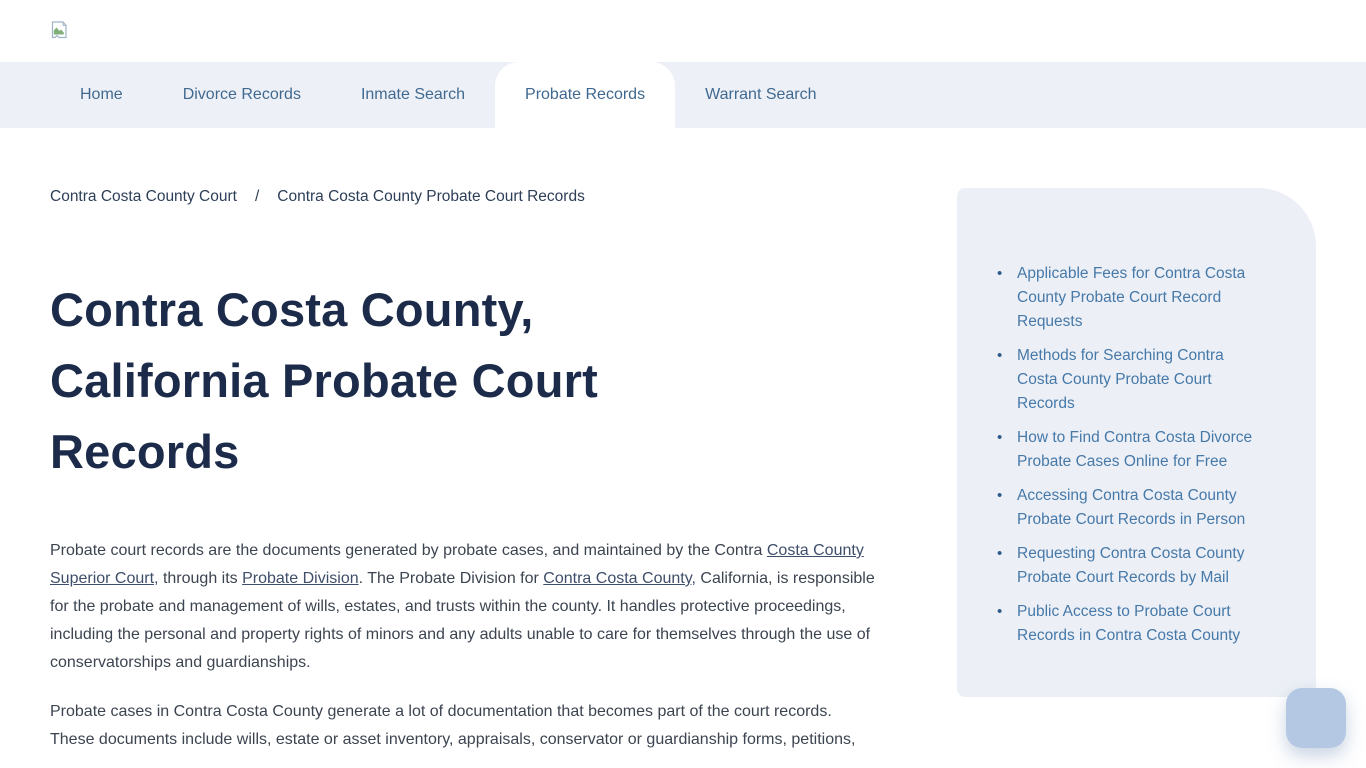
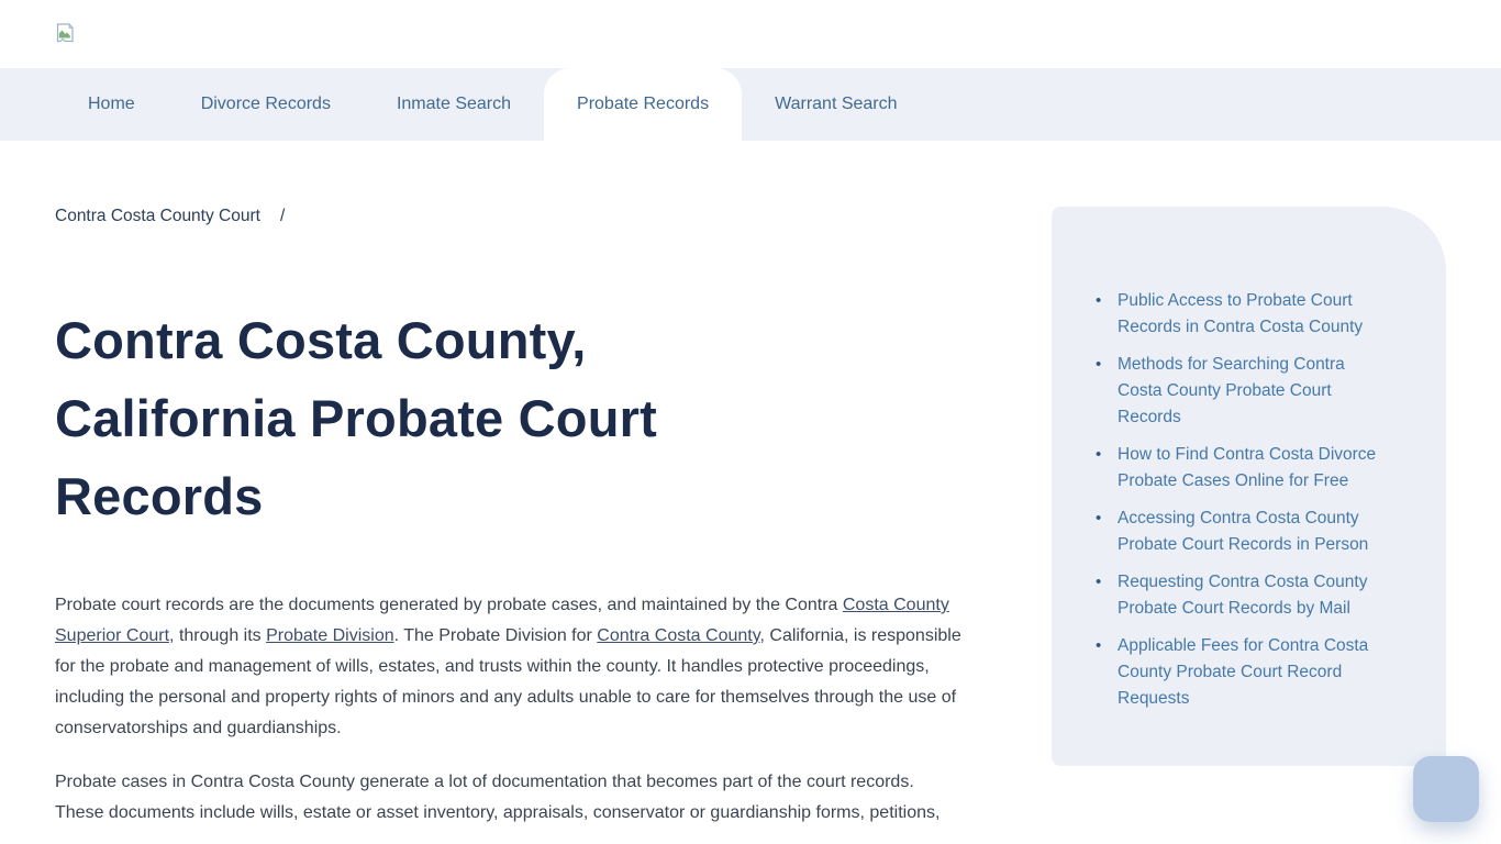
  Home
  Divorce Records
  Inmate Search
  Probate Records
  Warrant Search
  Contra Costa County Court
  /
- Contra Costa County Probate Court Records
  Contra Costa County, California Probate Court Records
  Probate court records are the documents generated by probate cases, and maintained by the Contra Costa County Superior Court, through its Probate Division. The Probate Division for Contra Costa County, California, is responsible for the probate and management of wills, estates, and trusts within the county. It handles protective proceedings, including the personal and property rights of minors and any adults unable to care for themselves through the use of conservatorships and guardianships.
  Probate cases in Contra Costa County generate a lot of documentation that becomes part of the court records. These documents include wills, estate or asset inventory, appraisals, conservator or guardianship forms, petitions,
  •
- Applicable Fees for Contra Costa County Probate Court Record Requests
+ Public Access to Probate Court Records in Contra Costa County
  •
  Methods for Searching Contra Costa County Probate Court Records
  •
  How to Find Contra Costa Divorce Probate Cases Online for Free
  •
  Accessing Contra Costa County Probate Court Records in Person
  •
  Requesting Contra Costa County Probate Court Records by Mail
  •
- Public Access to Probate Court Records in Contra Costa County
+ Applicable Fees for Contra Costa County Probate Court Record Requests
